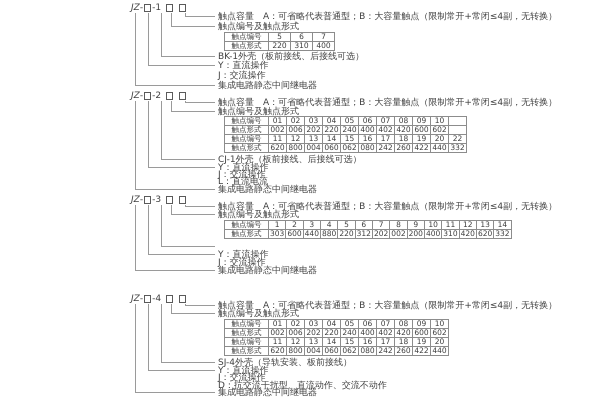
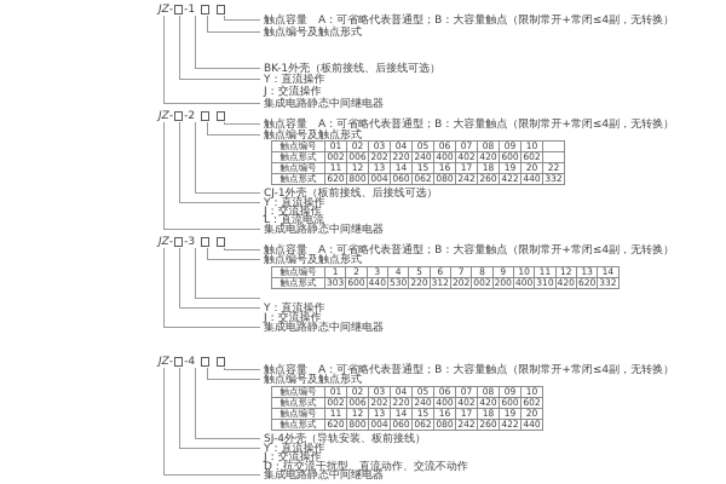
  JZ- -1
  触点容量 A：可省略代表普通型；B：大容量触点（限制常开+常闭≤4副，无转换）
  触点编号及触点形式
- 触点编号	5	6	7
- 触点形式	220	310	400
  BK-1外壳（板前接线、后接线可选）
  Y：直流操作
  J：交流操作
  集成电路静态中间继电器
  JZ- -2
  触点容量 A：可省略代表普通型；B：大容量触点（限制常开+常闭≤4副，无转换）
  触点编号及触点形式
  触点编号	01	02	03	04	05	06	07	08	09	10
  触点形式	002	006	202	220	240	400	402	420	600	602
  触点编号	11	12	13	14	15	16	17	18	19	20	22
  触点形式	620	800	004	060	062	080	242	260	422	440	332
  CJ-1外壳（板前接线、后接线可选）
  Y：直流操作
  J：交流操作
  L：直流电流
  集成电路静态中间继电器
  JZ- -3
  触点容量 A：可省略代表普通型；B：大容量触点（限制常开+常闭≤4副，无转换）
  触点编号及触点形式
  触点编号	1	2	3	4	5	6	7	8	9	10	11	12	13	14
- 触点形式	303	600	440	880	220	312	202	002	200	400	310	420	620	332
+ 触点形式	303	600	440	530	220	312	202	002	200	400	310	420	620	332
  Y：直流操作
  J：交流操作
  集成电路静态中间继电器
  JZ- -4
  触点容量 A：可省略代表普通型；B：大容量触点（限制常开+常闭≤4副，无转换）
  触点编号及触点形式
  触点编号	01	02	03	04	05	06	07	08	09	10
  触点形式	002	006	202	220	240	400	402	420	600	602
  触点编号	11	12	13	14	15	16	17	18	19	20
  触点形式	620	800	004	060	062	080	242	260	422	440
  SJ-4外壳（导轨安装、板前接线）
  Y：直流操作
  J：交流操作
  D：抗交流干扰型、直流动作、交流不动作
  集成电路静态中间继电器
